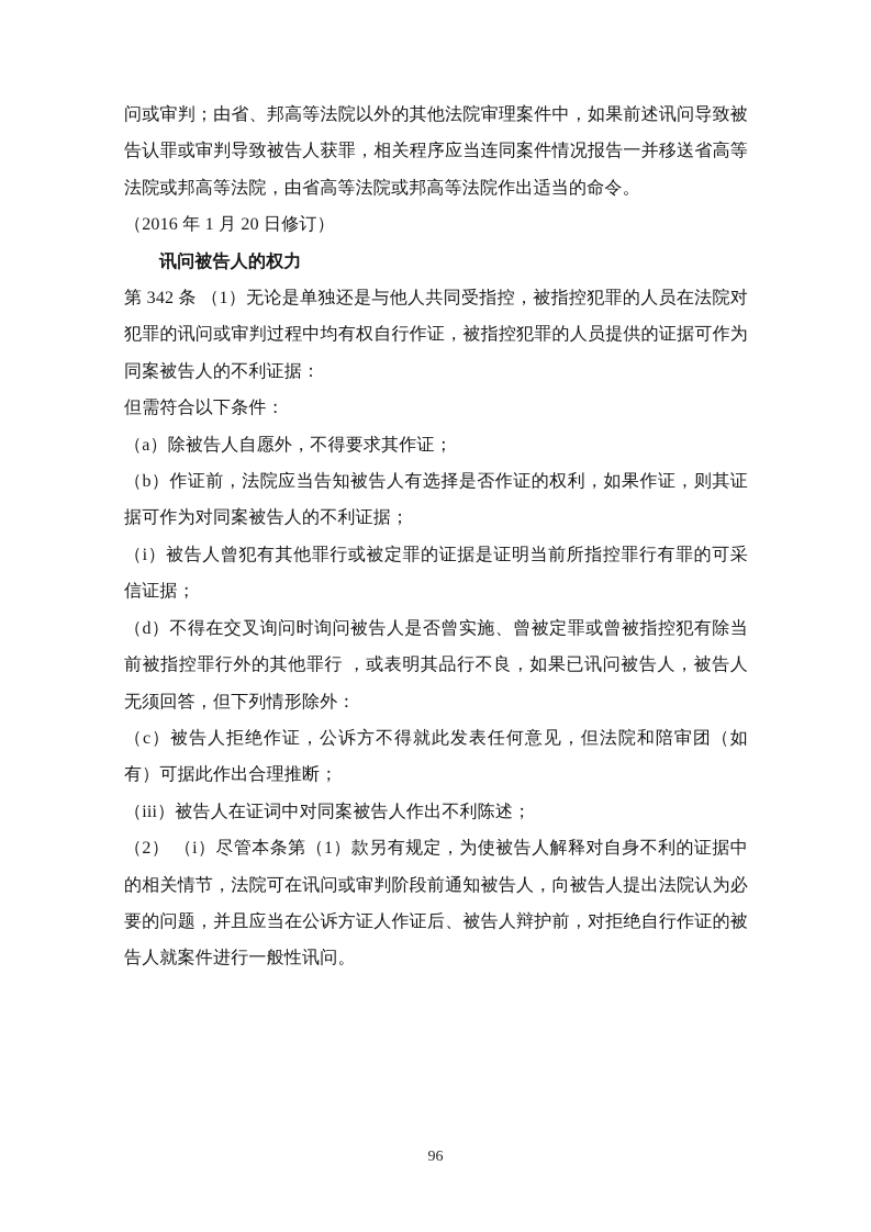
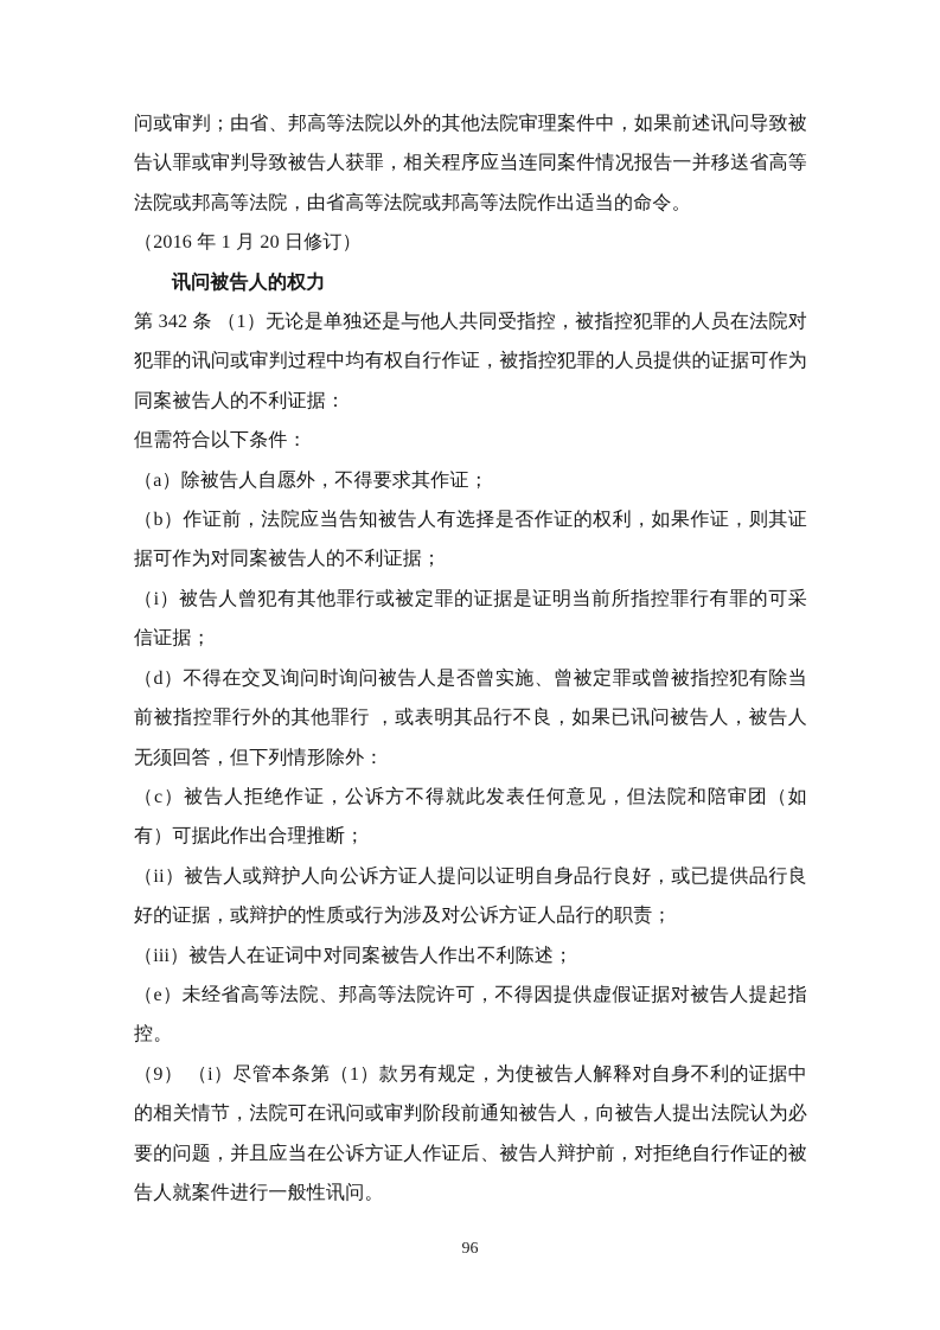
  问或审判；由省、邦高等法院以外的其他法院审理案件中，如果前述讯问导致被告认罪或审判导致被告人获罪，相关程序应当连同案件情况报告一并移送省高等法院或邦高等法院，由省高等法院或邦高等法院作出适当的命令。
  （2016 年 1 月 20 日修订）
  讯问被告人的权力
  第 342 条 （1）无论是单独还是与他人共同受指控，被指控犯罪的人员在法院对犯罪的讯问或审判过程中均有权自行作证，被指控犯罪的人员提供的证据可作为同案被告人的不利证据：
  但需符合以下条件：
  （a）除被告人自愿外，不得要求其作证；
  （b）作证前，法院应当告知被告人有选择是否作证的权利，如果作证，则其证据可作为对同案被告人的不利证据；
  （i）被告人曾犯有其他罪行或被定罪的证据是证明当前所指控罪行有罪的可采信证据；
  （d）不得在交叉询问时询问被告人是否曾实施、曾被定罪或曾被指控犯有除当前被指控罪行外的其他罪行 ，或表明其品行不良，如果已讯问被告人，被告人无须回答，但下列情形除外：
  （c）被告人拒绝作证，公诉方不得就此发表任何意见，但法院和陪审团（如有）可据此作出合理推断；
+ （ii）被告人或辩护人向公诉方证人提问以证明自身品行良好，或已提供品行良好的证据，或辩护的性质或行为涉及对公诉方证人品行的职责；
  （iii）被告人在证词中对同案被告人作出不利陈述；
+ （e）未经省高等法院、邦高等法院许可，不得因提供虚假证据对被告人提起指控。
- （2） （i）尽管本条第（1）款另有规定，为使被告人解释对自身不利的证据中的相关情节，法院可在讯问或审判阶段前通知被告人，向被告人提出法院认为必要的问题，并且应当在公诉方证人作证后、被告人辩护前，对拒绝自行作证的被告人就案件进行一般性讯问。
+ （9） （i）尽管本条第（1）款另有规定，为使被告人解释对自身不利的证据中的相关情节，法院可在讯问或审判阶段前通知被告人，向被告人提出法院认为必要的问题，并且应当在公诉方证人作证后、被告人辩护前，对拒绝自行作证的被告人就案件进行一般性讯问。
  96
